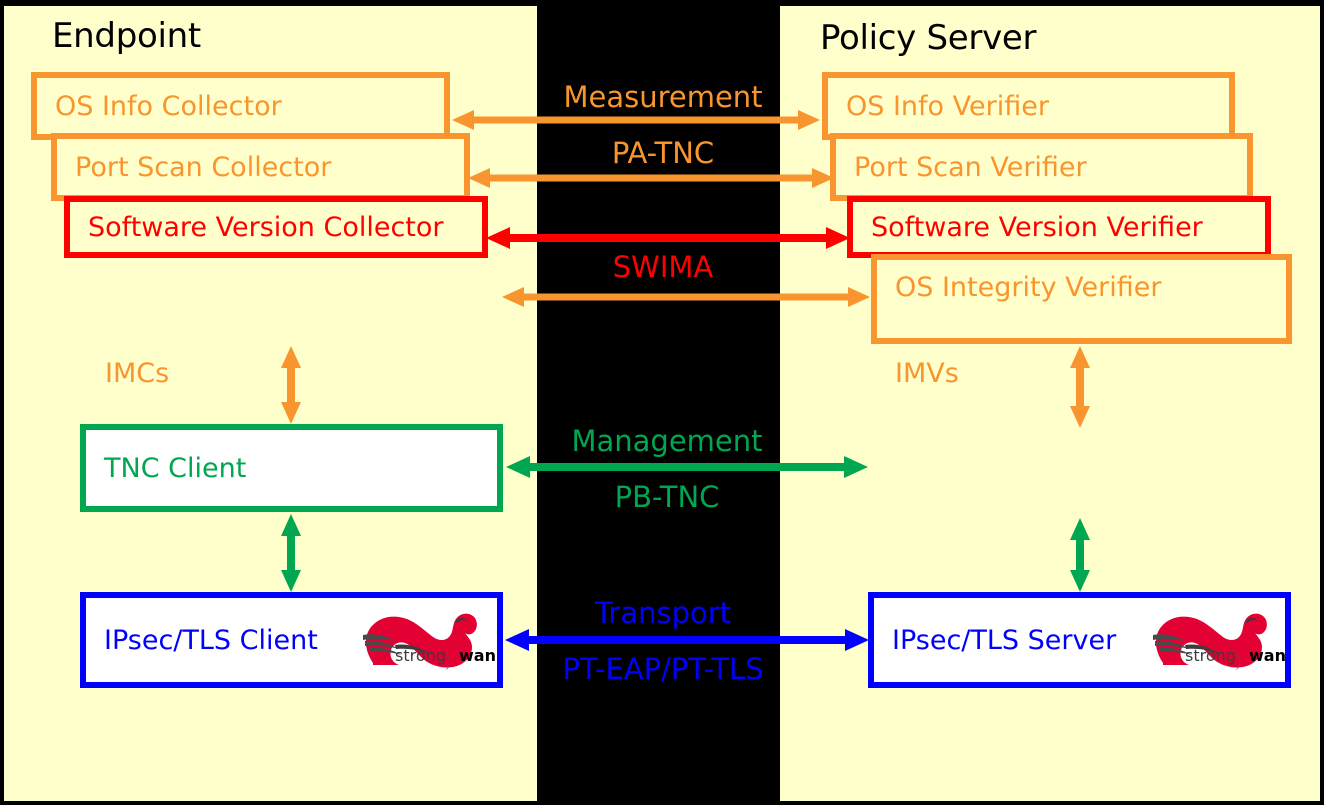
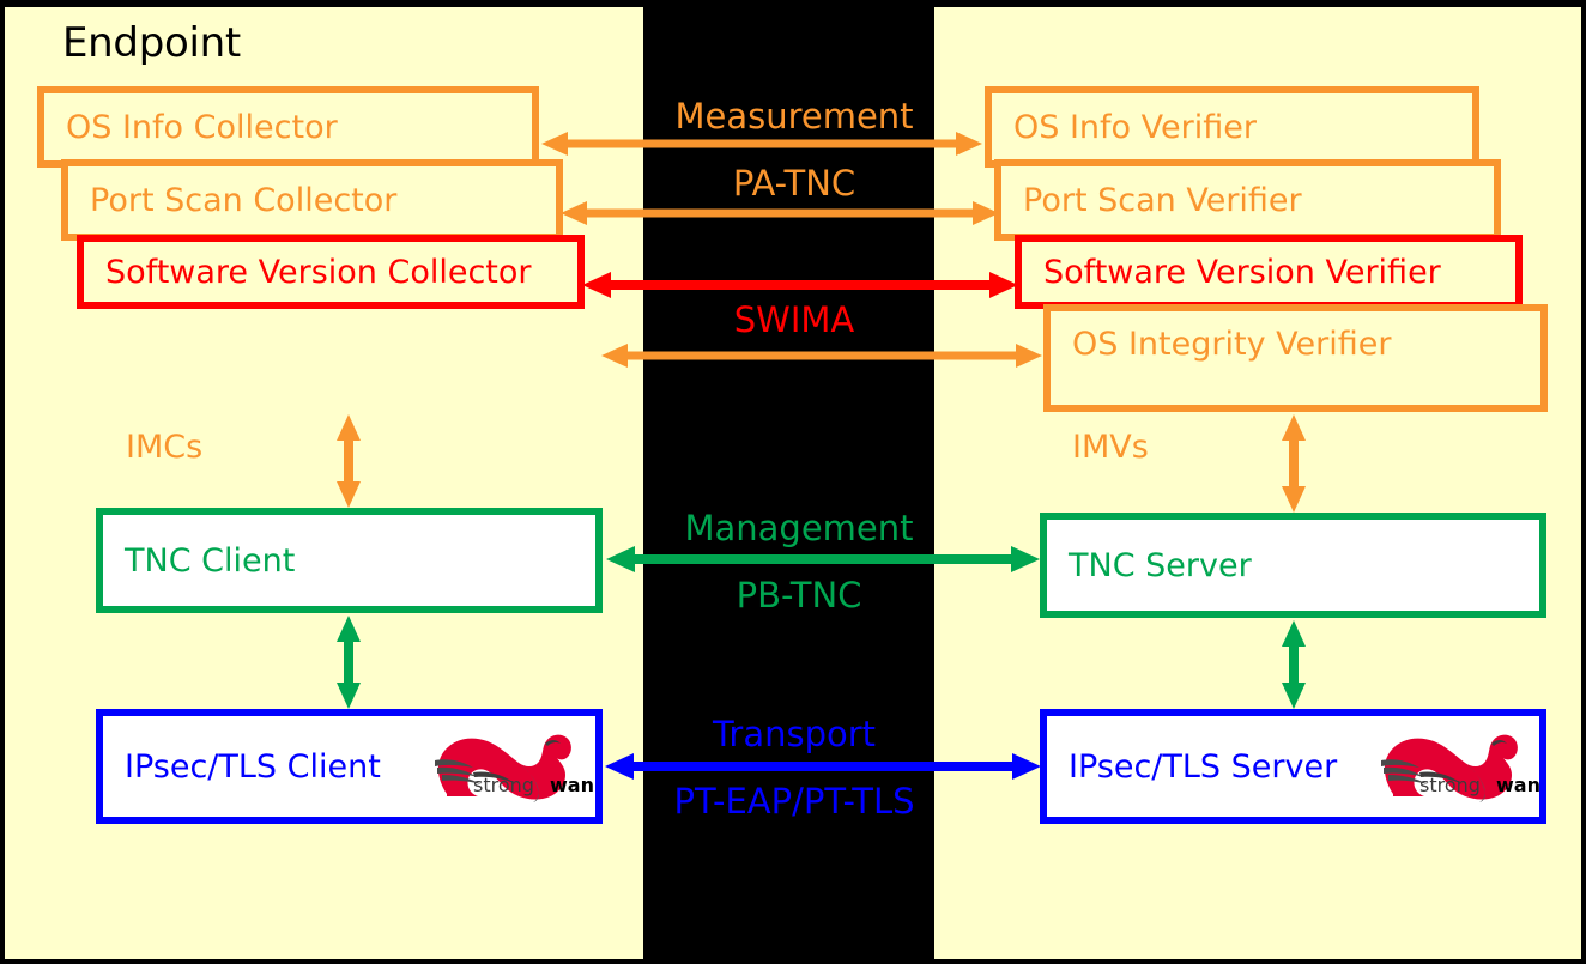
  Endpoint
  OS Info Collector
  Port Scan Collector
  Software Version Collector
  IMCs
  TNC Client
  IPsec/TLS Client
  strong
  wan
- Policy Server
  OS Info Verifier
  Port Scan Verifier
  Software Version Verifier
  OS Integrity Verifier
  IMVs
+ TNC Server
  IPsec/TLS Server
  strong
  wan
  Measurement
  PA-TNC
  SWIMA
  Management
  PB-TNC
  Transport
  PT-EAP/PT-TLS
